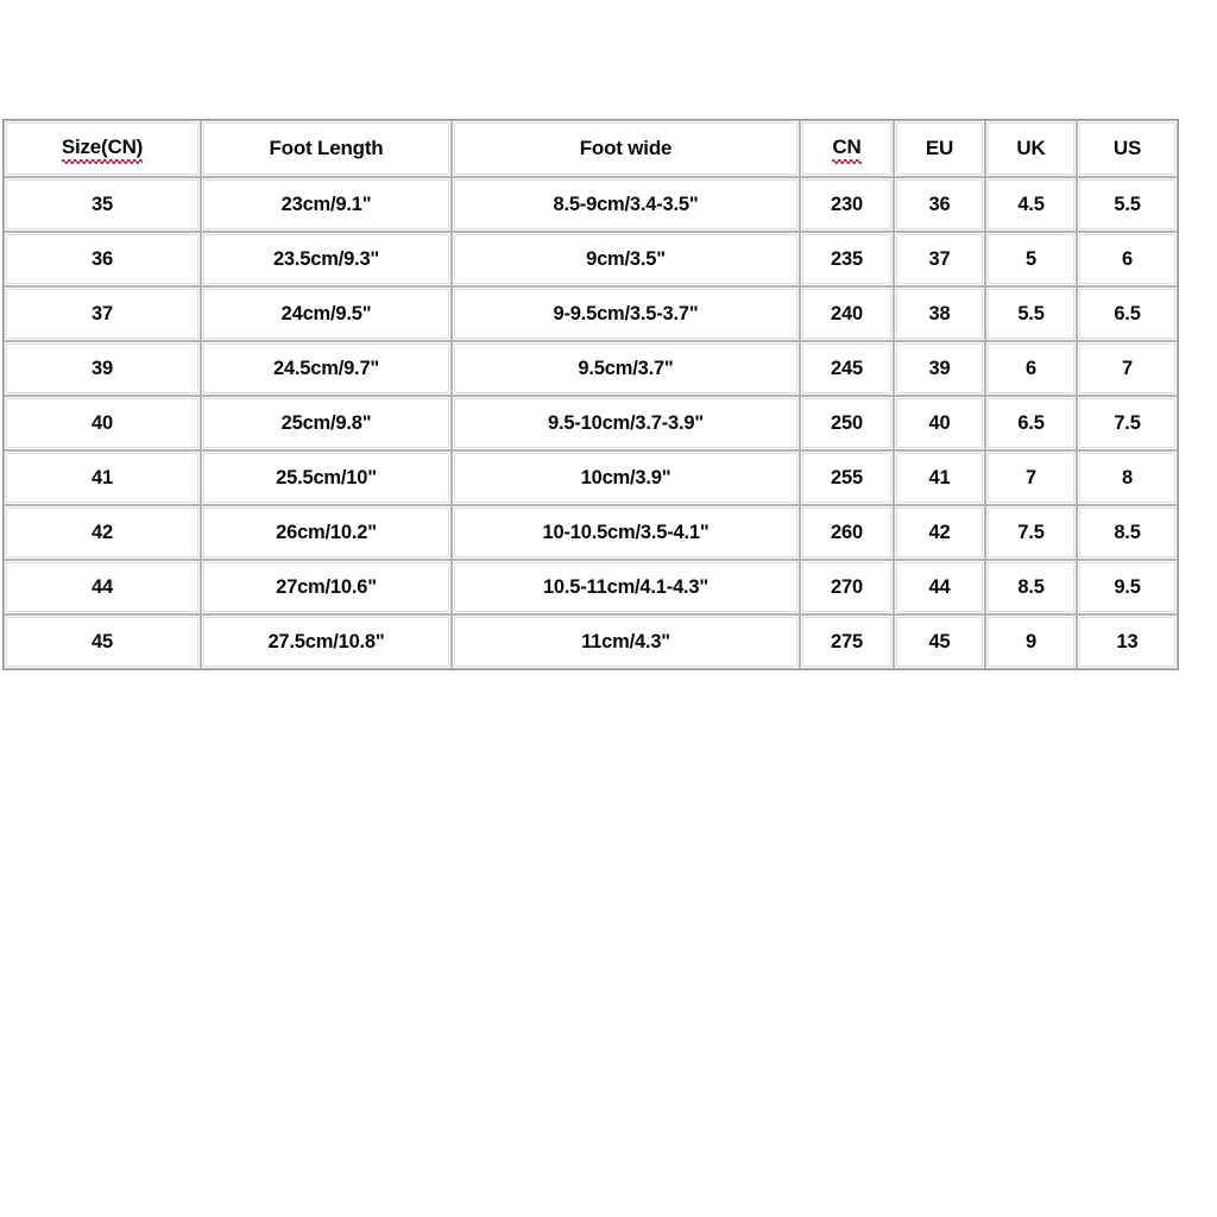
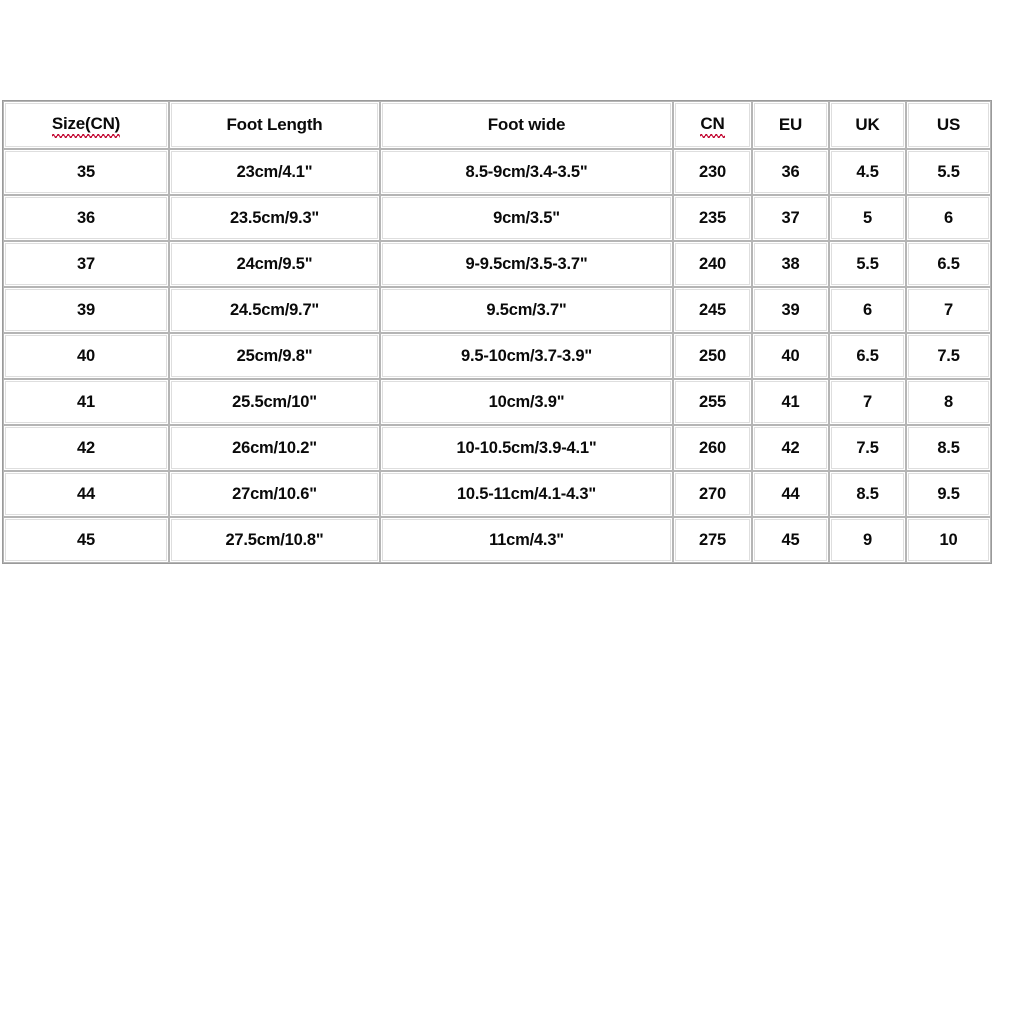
  Size(CN)	Foot Length	Foot wide	CN	EU	UK	US
- 35	23cm/9.1"	8.5-9cm/3.4-3.5"	230	36	4.5	5.5
+ 35	23cm/4.1"	8.5-9cm/3.4-3.5"	230	36	4.5	5.5
  36	23.5cm/9.3"	9cm/3.5"	235	37	5	6
  37	24cm/9.5"	9-9.5cm/3.5-3.7"	240	38	5.5	6.5
  39	24.5cm/9.7"	9.5cm/3.7"	245	39	6	7
  40	25cm/9.8"	9.5-10cm/3.7-3.9"	250	40	6.5	7.5
  41	25.5cm/10"	10cm/3.9"	255	41	7	8
- 42	26cm/10.2"	10-10.5cm/3.5-4.1"	260	42	7.5	8.5
+ 42	26cm/10.2"	10-10.5cm/3.9-4.1"	260	42	7.5	8.5
  44	27cm/10.6"	10.5-11cm/4.1-4.3"	270	44	8.5	9.5
- 45	27.5cm/10.8"	11cm/4.3"	275	45	9	13
+ 45	27.5cm/10.8"	11cm/4.3"	275	45	9	10
